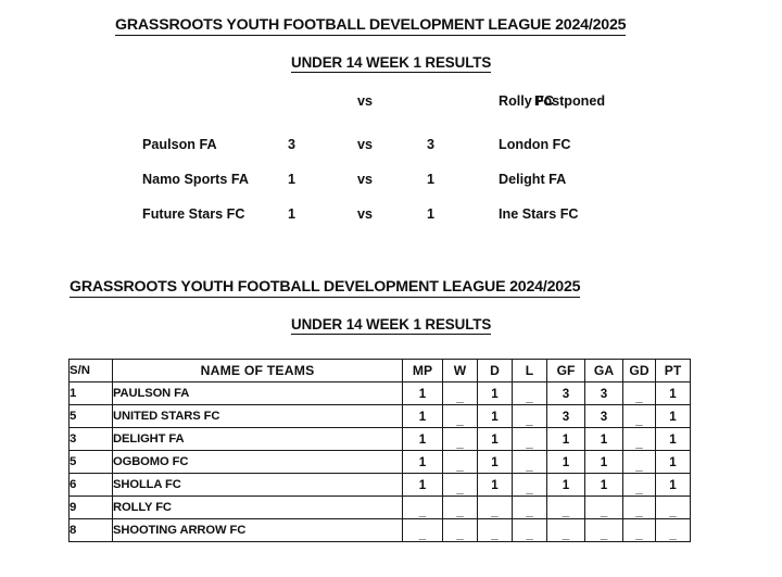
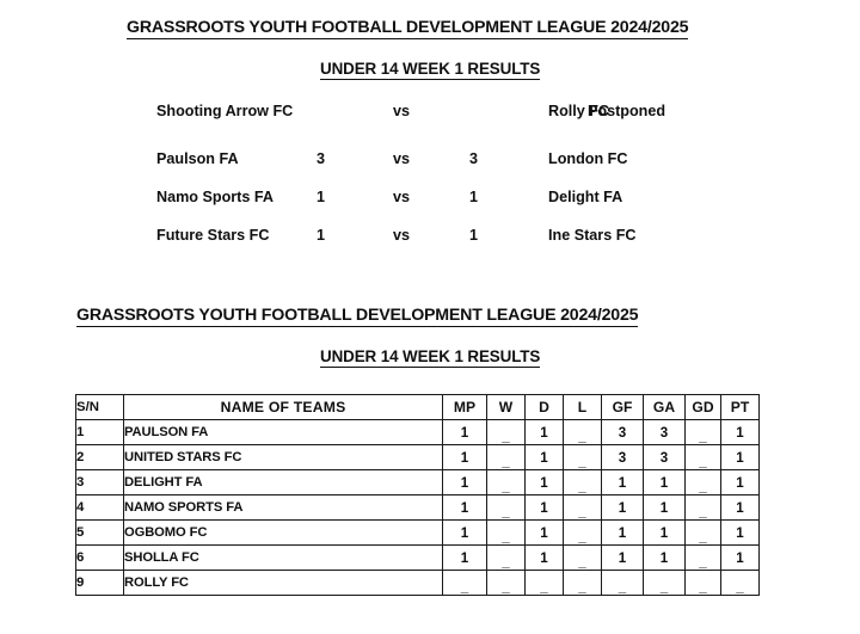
  GRASSROOTS YOUTH FOOTBALL DEVELOPMENT LEAGUE 2024/2025
  UNDER 14 WEEK 1 RESULTS
+ Shooting Arrow FC
  vs
  Rolly FC
  Postponed
  Paulson FA
  3
  vs
  3
  London FC
  Namo Sports FA
  1
  vs
  1
  Delight FA
  Future Stars FC
  1
  vs
  1
  Ine Stars FC
  GRASSROOTS YOUTH FOOTBALL DEVELOPMENT LEAGUE 2024/2025
  UNDER 14 WEEK 1 RESULTS
  S/N	NAME OF TEAMS	MP	W	D	L	GF	GA	GD	PT
  1	PAULSON FA	1	_	1	_	3	3	_	1
- 5	UNITED STARS FC	1	_	1	_	3	3	_	1
+ 2	UNITED STARS FC	1	_	1	_	3	3	_	1
  3	DELIGHT FA	1	_	1	_	1	1	_	1
+ 4	NAMO SPORTS FA	1	_	1	_	1	1	_	1
  5	OGBOMO FC	1	_	1	_	1	1	_	1
  6	SHOLLA FC	1	_	1	_	1	1	_	1
  9	ROLLY FC	_	_	_	_	_	_	_	_
- 8	SHOOTING ARROW FC	_	_	_	_	_	_	_	_
